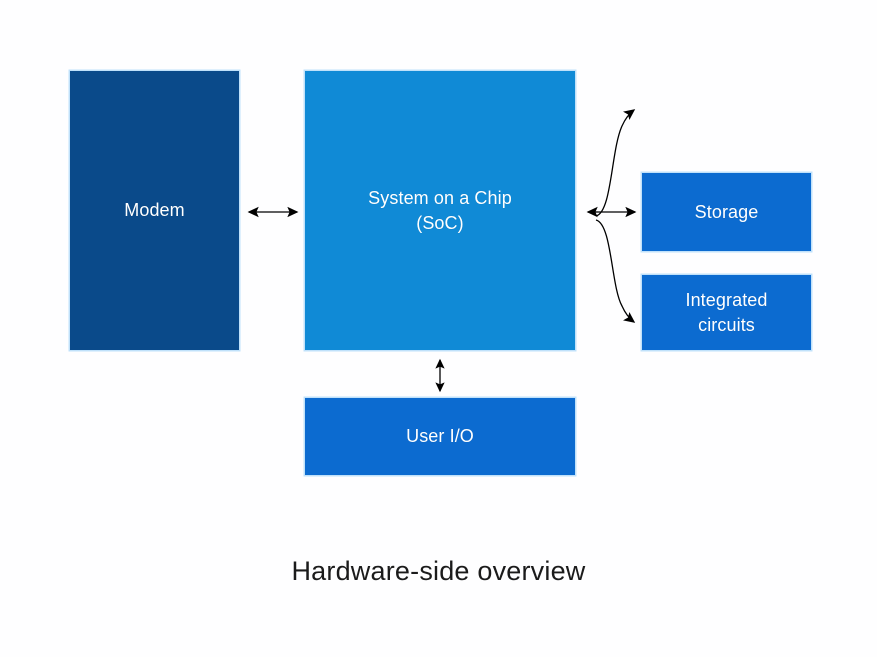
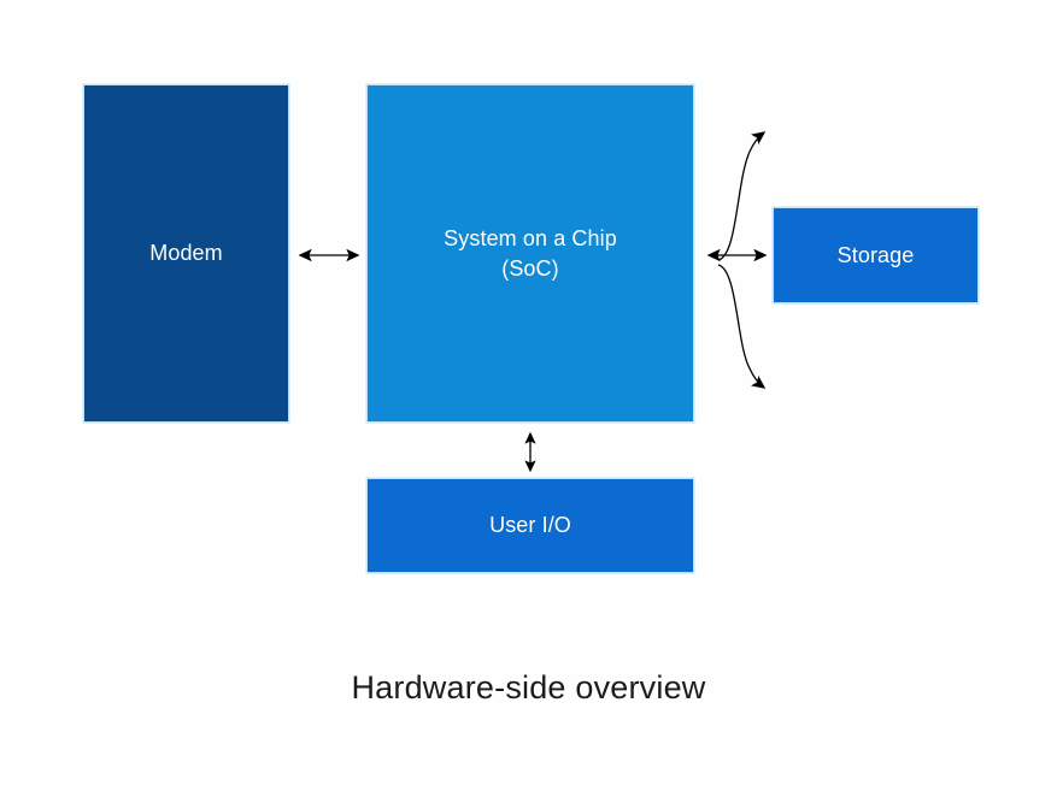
  Modem
  System on a Chip
  (SoC)
  Storage
- Integrated
- circuits
  User I/O
  Hardware-side overview
